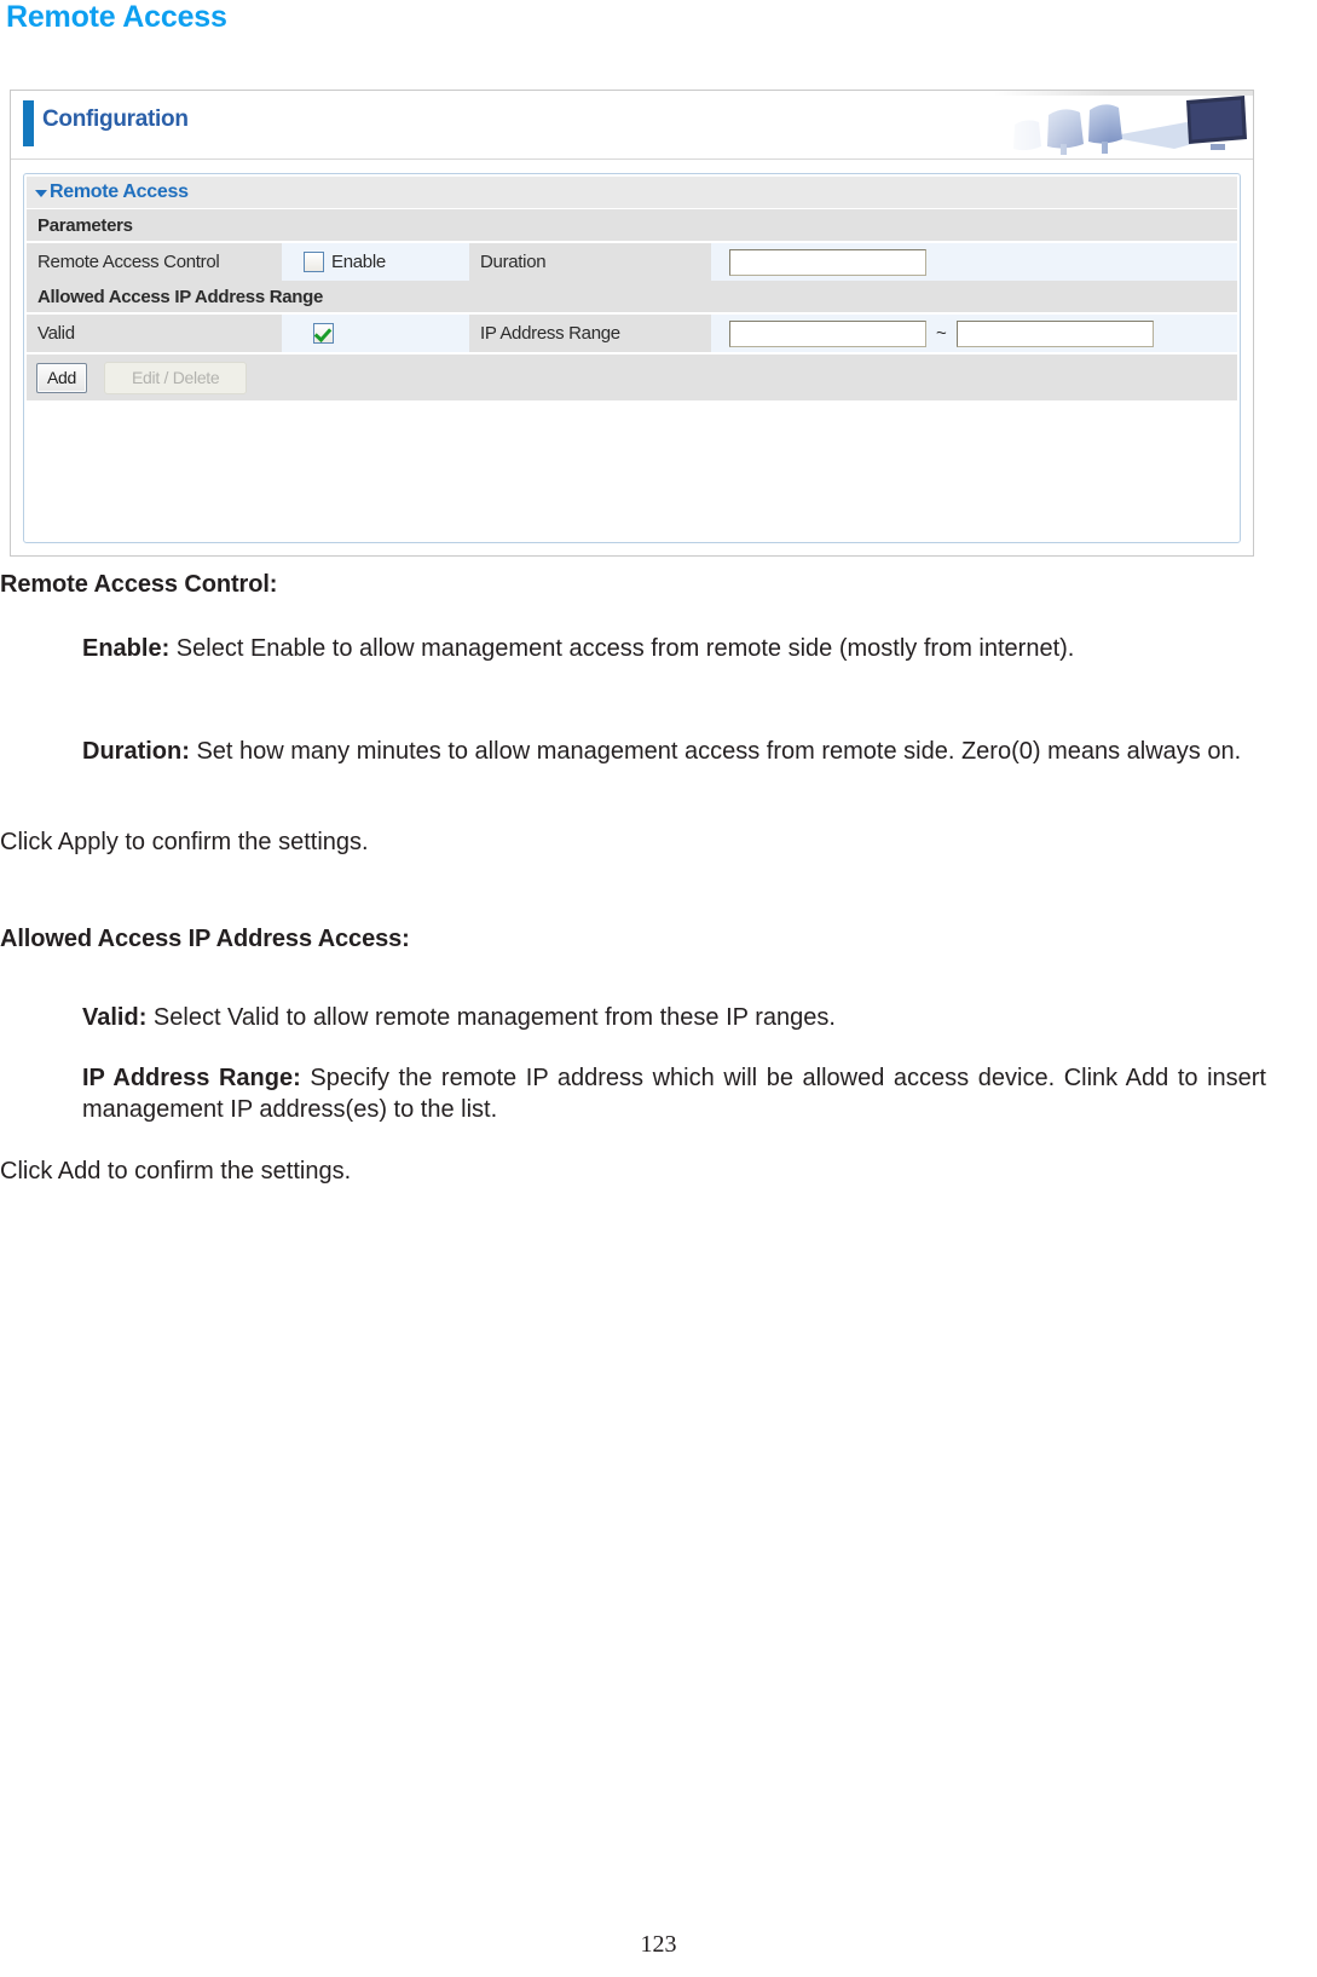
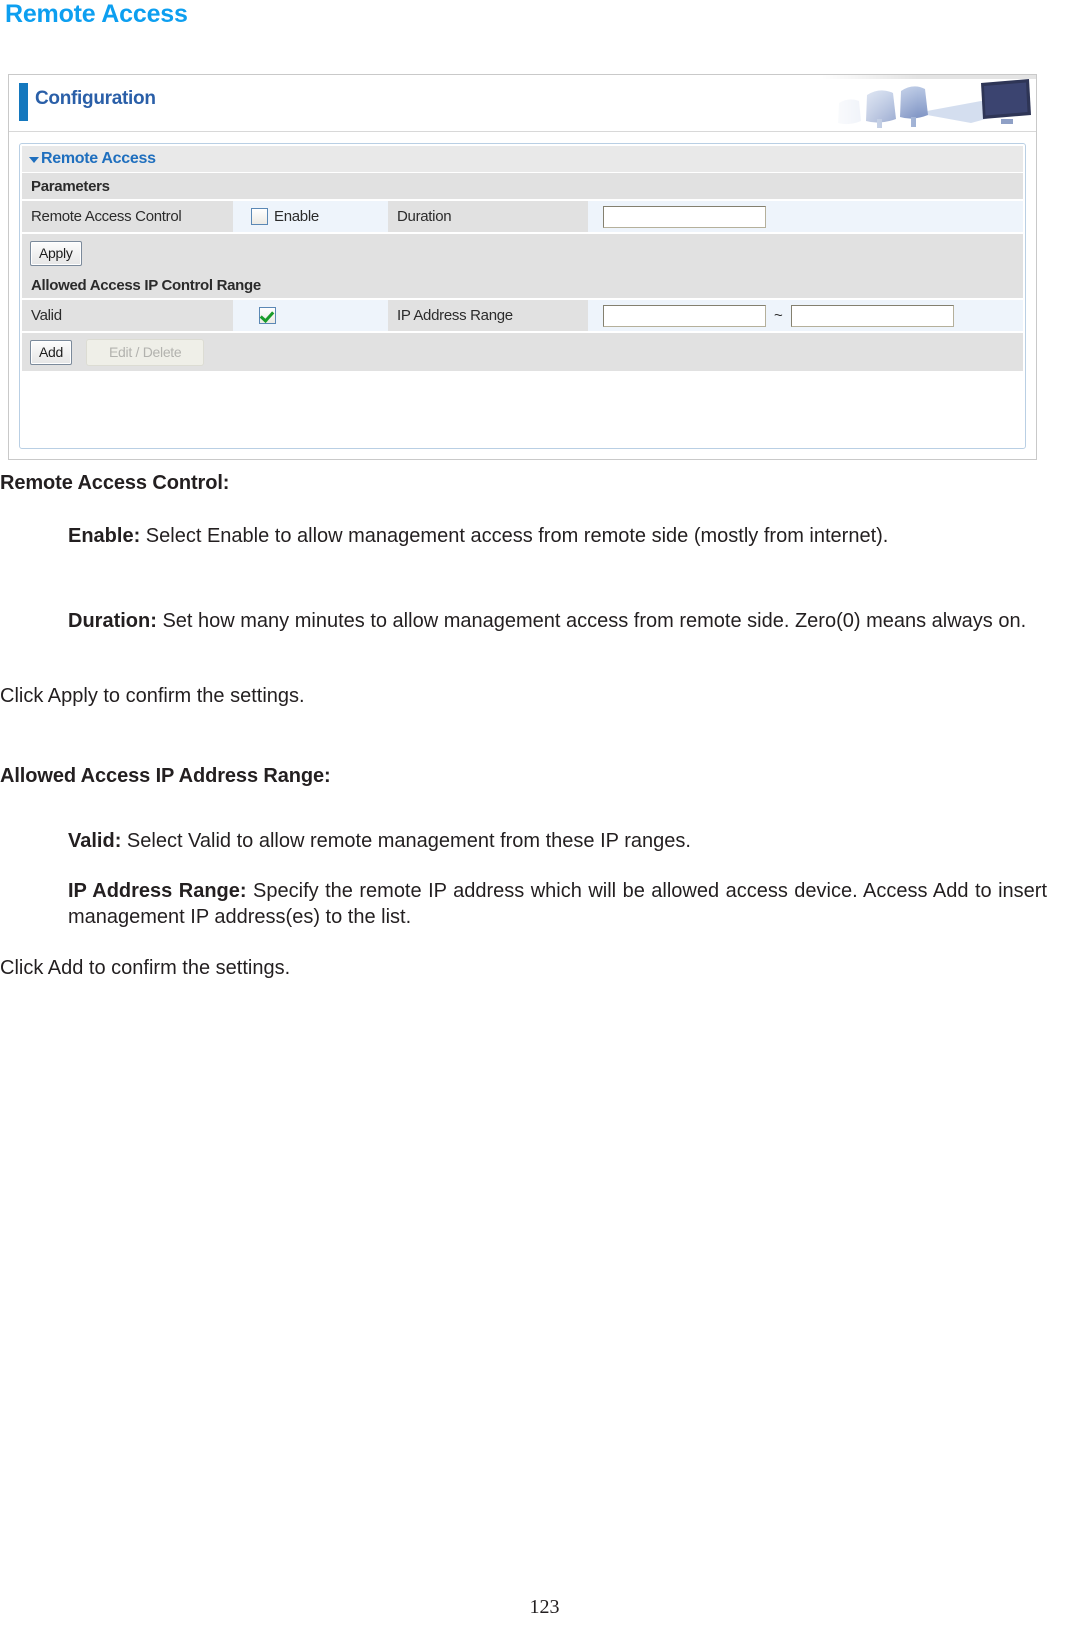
  Remote Access
  Configuration
  Remote Access
  Parameters
  Remote Access Control
  Enable
  Duration
+ Apply
- Allowed Access IP Address Range
+ Allowed Access IP Control Range
  Valid
  IP Address Range
  ~
  Add
  Edit / Delete
  Remote Access Control:
  Enable: Select Enable to allow management access from remote side (mostly from internet).
  Duration: Set how many minutes to allow management access from remote side. Zero(0) means always on.
  Click Apply to confirm the settings.
- Allowed Access IP Address Access:
+ Allowed Access IP Address Range:
  Valid: Select Valid to allow remote management from these IP ranges.
- IP Address Range: Specify the remote IP address which will be allowed access device. Clink Add to insert management IP address(es) to the list.
+ IP Address Range: Specify the remote IP address which will be allowed access device. Access Add to insert management IP address(es) to the list.
  Click Add to confirm the settings.
  123
